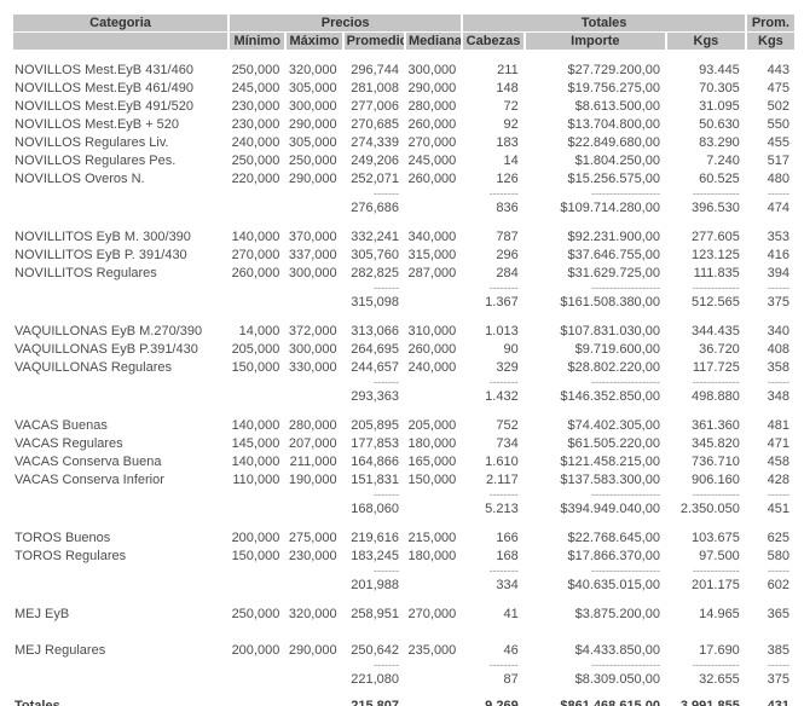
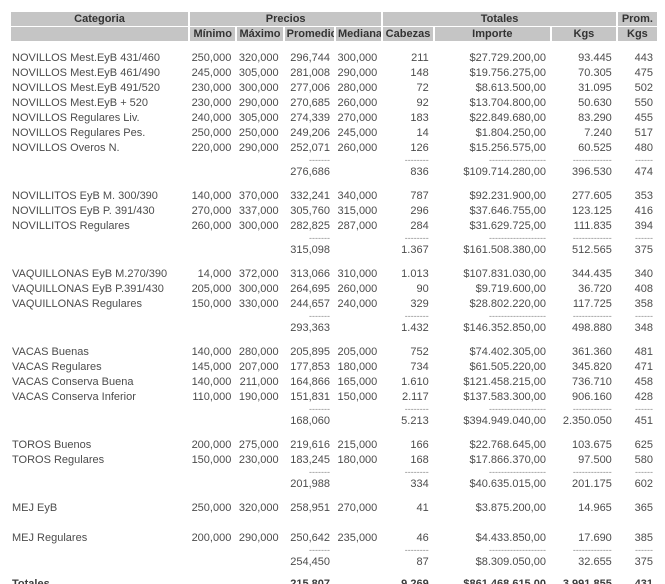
  Categoria	Precios	Totales	Prom.
  	Mínimo	Máximo	Promedio	Mediana	Cabezas	Importe	Kgs	Kgs
  NOVILLOS Mest.EyB 431/460	250,000	320,000	296,744	300,000	211	$27.729.200,00	93.445	443
  NOVILLOS Mest.EyB 461/490	245,000	305,000	281,008	290,000	148	$19.756.275,00	70.305	475
  NOVILLOS Mest.EyB 491/520	230,000	300,000	277,006	280,000	72	$8.613.500,00	31.095	502
  NOVILLOS Mest.EyB + 520	230,000	290,000	270,685	260,000	92	$13.704.800,00	50.630	550
  NOVILLOS Regulares Liv.	240,000	305,000	274,339	270,000	183	$22.849.680,00	83.290	455
  NOVILLOS Regulares Pes.	250,000	250,000	249,206	245,000	14	$1.804.250,00	7.240	517
  NOVILLOS Overos N.	220,000	290,000	252,071	260,000	126	$15.256.575,00	60.525	480
  			-------		--------	-------------------	-------------	------
  			276,686		836	$109.714.280,00	396.530	474
  NOVILLITOS EyB M. 300/390	140,000	370,000	332,241	340,000	787	$92.231.900,00	277.605	353
  NOVILLITOS EyB P. 391/430	270,000	337,000	305,760	315,000	296	$37.646.755,00	123.125	416
  NOVILLITOS Regulares	260,000	300,000	282,825	287,000	284	$31.629.725,00	111.835	394
  			-------		--------	-------------------	-------------	------
  			315,098		1.367	$161.508.380,00	512.565	375
  VAQUILLONAS EyB M.270/390	14,000	372,000	313,066	310,000	1.013	$107.831.030,00	344.435	340
  VAQUILLONAS EyB P.391/430	205,000	300,000	264,695	260,000	90	$9.719.600,00	36.720	408
  VAQUILLONAS Regulares	150,000	330,000	244,657	240,000	329	$28.802.220,00	117.725	358
  			-------		--------	-------------------	-------------	------
  			293,363		1.432	$146.352.850,00	498.880	348
  VACAS Buenas	140,000	280,000	205,895	205,000	752	$74.402.305,00	361.360	481
  VACAS Regulares	145,000	207,000	177,853	180,000	734	$61.505.220,00	345.820	471
  VACAS Conserva Buena	140,000	211,000	164,866	165,000	1.610	$121.458.215,00	736.710	458
  VACAS Conserva Inferior	110,000	190,000	151,831	150,000	2.117	$137.583.300,00	906.160	428
  			-------		--------	-------------------	-------------	------
  			168,060		5.213	$394.949.040,00	2.350.050	451
  TOROS Buenos	200,000	275,000	219,616	215,000	166	$22.768.645,00	103.675	625
  TOROS Regulares	150,000	230,000	183,245	180,000	168	$17.866.370,00	97.500	580
  			-------		--------	-------------------	-------------	------
  			201,988		334	$40.635.015,00	201.175	602
  MEJ EyB	250,000	320,000	258,951	270,000	41	$3.875.200,00	14.965	365
  MEJ Regulares	200,000	290,000	250,642	235,000	46	$4.433.850,00	17.690	385
  			-------		--------	-------------------	-------------	------
- 			221,080		87	$8.309.050,00	32.655	375
+ 			254,450		87	$8.309.050,00	32.655	375
